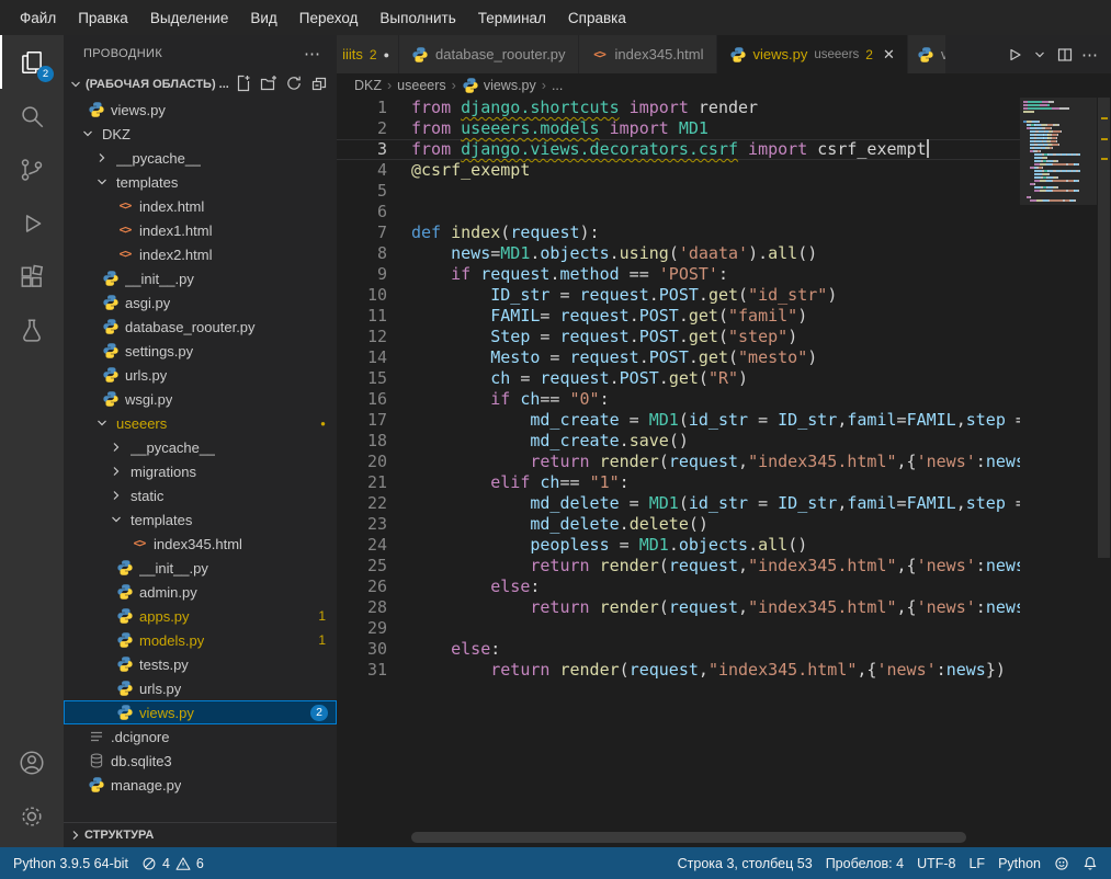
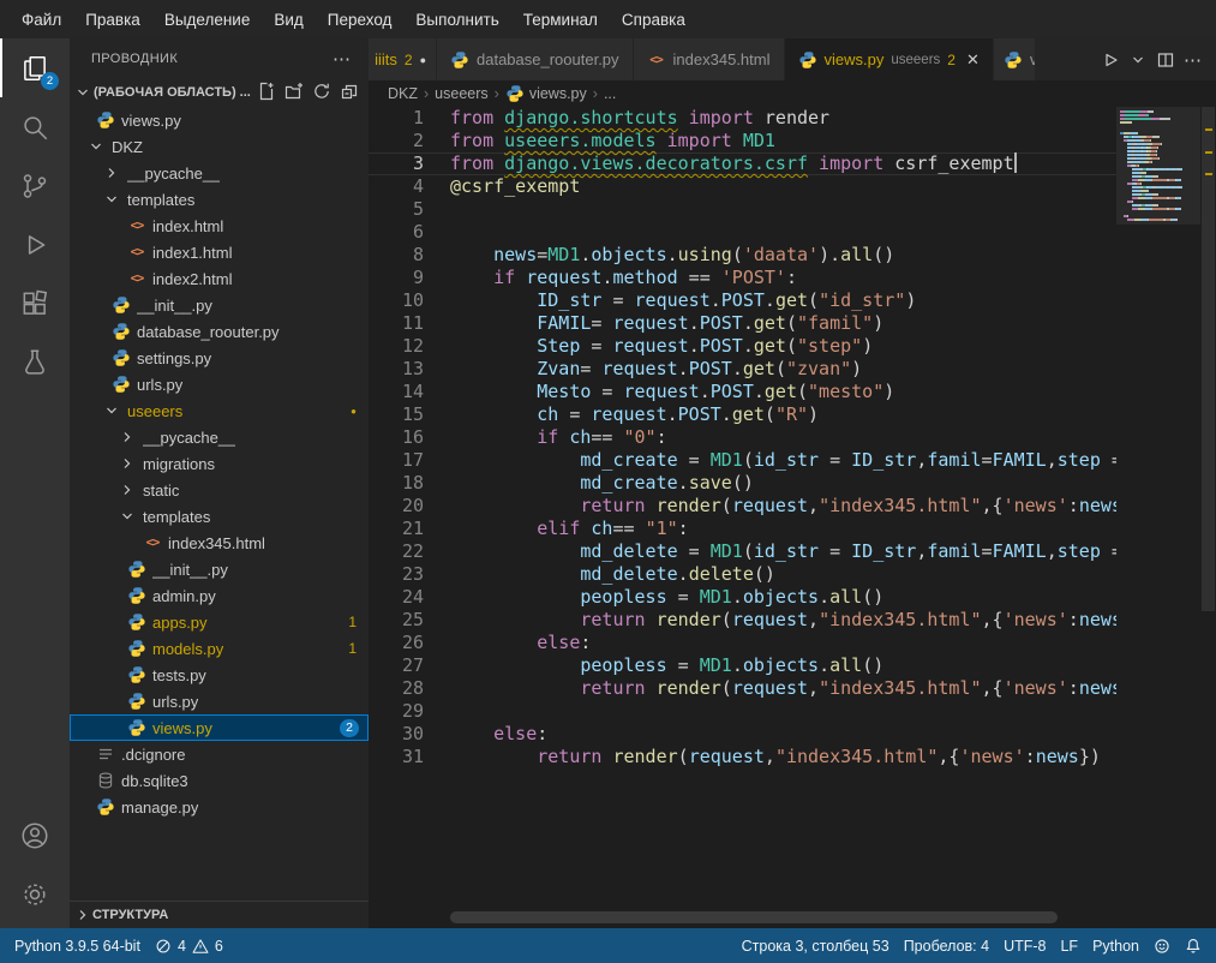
  Файл
  Правка
  Выделение
  Вид
  Переход
  Выполнить
  Терминал
  Справка
  2
  ПРОВОДНИК
  ⋯
  (РАБОЧАЯ ОБЛАСТЬ) ...
  views.py
  DKZ
  __pycache__
  templates
  <>
  index.html
  <>
  index1.html
  <>
  index2.html
  __init__.py
- asgi.py
  database_roouter.py
  settings.py
  urls.py
- wsgi.py
  useeers
  ●
  __pycache__
  migrations
  static
  templates
  <>
  index345.html
  __init__.py
  admin.py
  apps.py
  1
  models.py
  1
  tests.py
  urls.py
  views.py
  2
  .dcignore
  db.sqlite3
  manage.py
  СТРУКТУРА
  iiits
  2
  ●
  database_roouter.py
  <>
  index345.html
  views.py
  useeers
  2
  ✕
  ⋯
  DKZ
  ›
  useeers
  ›
  views.py
  ›
  ...
  1 from django.shortcuts import render
  2 from useeers.models import MD1
  3 from django.views.decorators.csrf import csrf_exempt
  4 @csrf_exempt
  5
  6
- 7 def index(request):
  8 news=MD1.objects.using('daata').all()
  9 if request.method == 'POST':
  10 ID_str = request.POST.get("id_str")
  11 FAMIL= request.POST.get("famil")
  12 Step = request.POST.get("step")
+ 13 Zvan= request.POST.get("zvan")
  14 Mesto = request.POST.get("mesto")
  15 ch = request.POST.get("R")
  16 if ch== "0":
  17 md_create = MD1(id_str = ID_str,famil=FAMIL,step
  18 md_create.save()
  20 return render(request,"index345.html",{'news':new
  21 elif ch== "1":
  22 md_delete = MD1(id_str = ID_str,famil=FAMIL,step
  23 md_delete.delete()
  24 peopless = MD1.objects.all()
  25 return render(request,"index345.html",{'news':new
  26 else:
+ 27 peopless = MD1.objects.all()
  28 return render(request,"index345.html",{'news':new
  29
  30 else:
  31 return render(request,"index345.html",{'news':news})
  Python 3.9.5 64-bit
  4
  6
  Строка 3, столбец 53
  Пробелов: 4
  UTF-8
  LF
  Python
